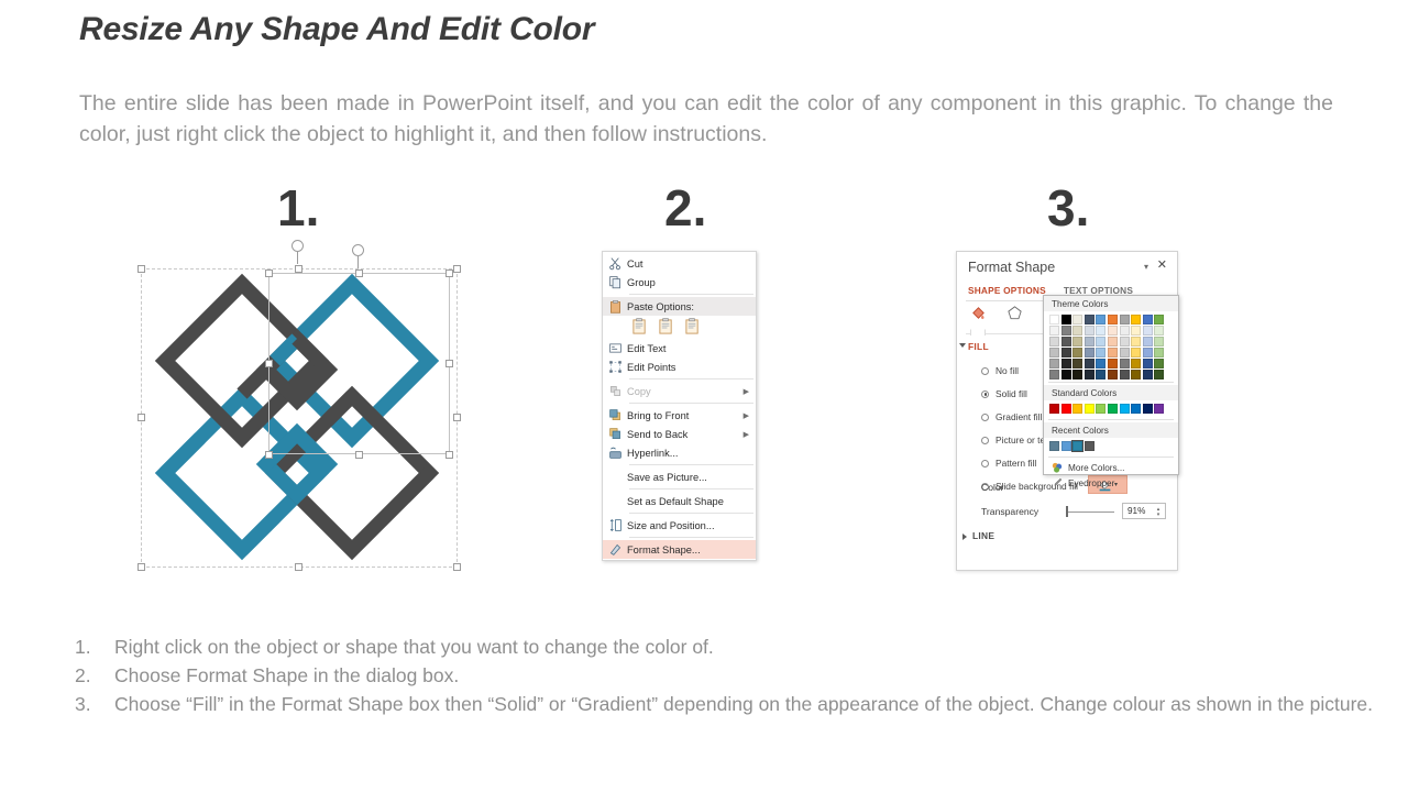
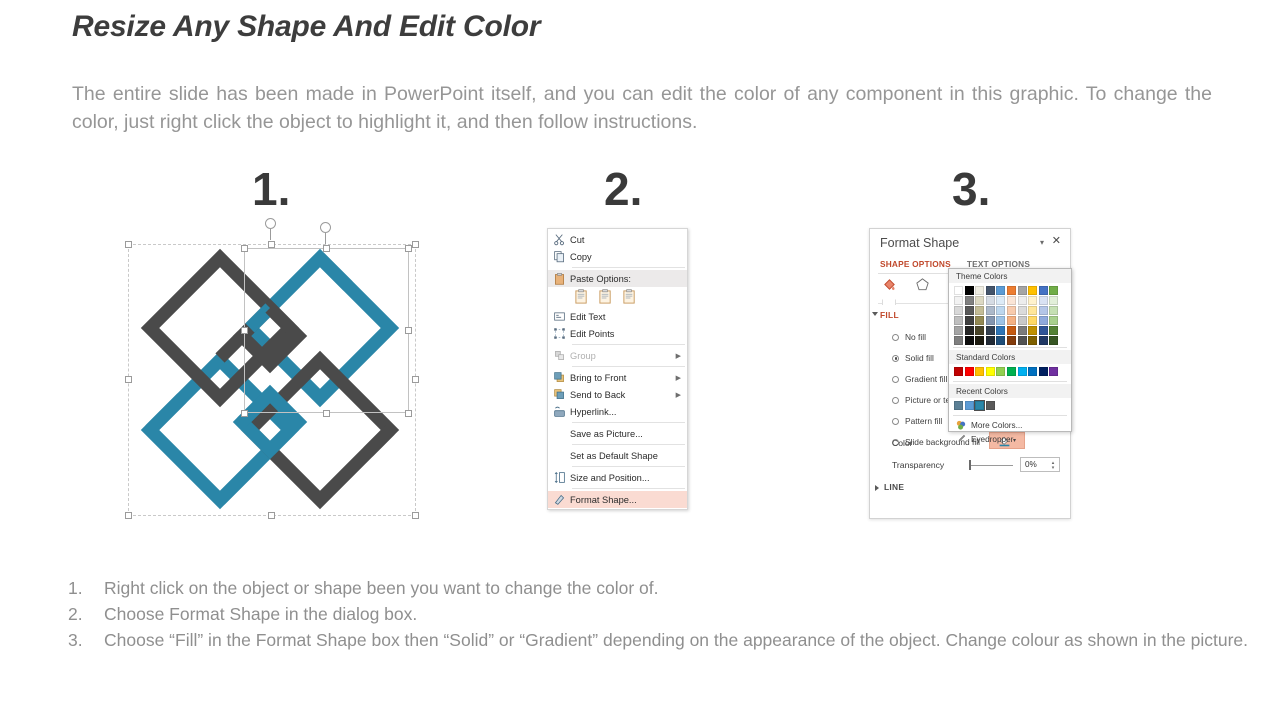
  Resize Any Shape And Edit Color
  The entire slide has been made in PowerPoint itself, and you can edit the color of any component in this graphic. To change the color, just right click the object to highlight it, and then follow instructions.
  1.
  2.
  3.
  Cut
- Group
+ Copy
  Paste Options:
  Edit Text
  Edit Points
- Copy
+ Group
  Bring to Front
  Send to Back
  Hyperlink...
  Save as Picture...
  Set as Default Shape
  Size and Position...
  Format Shape...
  Format Shape
  ▾
  ✕
  SHAPE OPTIONS
  TEXT OPTIONS
  FILL
  No fill
  Solid fill
  Gradient fill
  Pattern fill
  Slide background fill
  Color
  Transparency
- 91%
+ 0%
  LINE
  Theme Colors
  Standard Colors
  Recent Colors
  More Colors...
  Eyedropper
  1.
- Right click on the object or shape that you want to change the color of.
+ Right click on the object or shape been you want to change the color of.
  2.
  Choose Format Shape in the dialog box.
  3.
  Choose “Fill” in the Format Shape box then “Solid” or “Gradient” depending on the appearance of the object. Change colour as shown in the picture.
